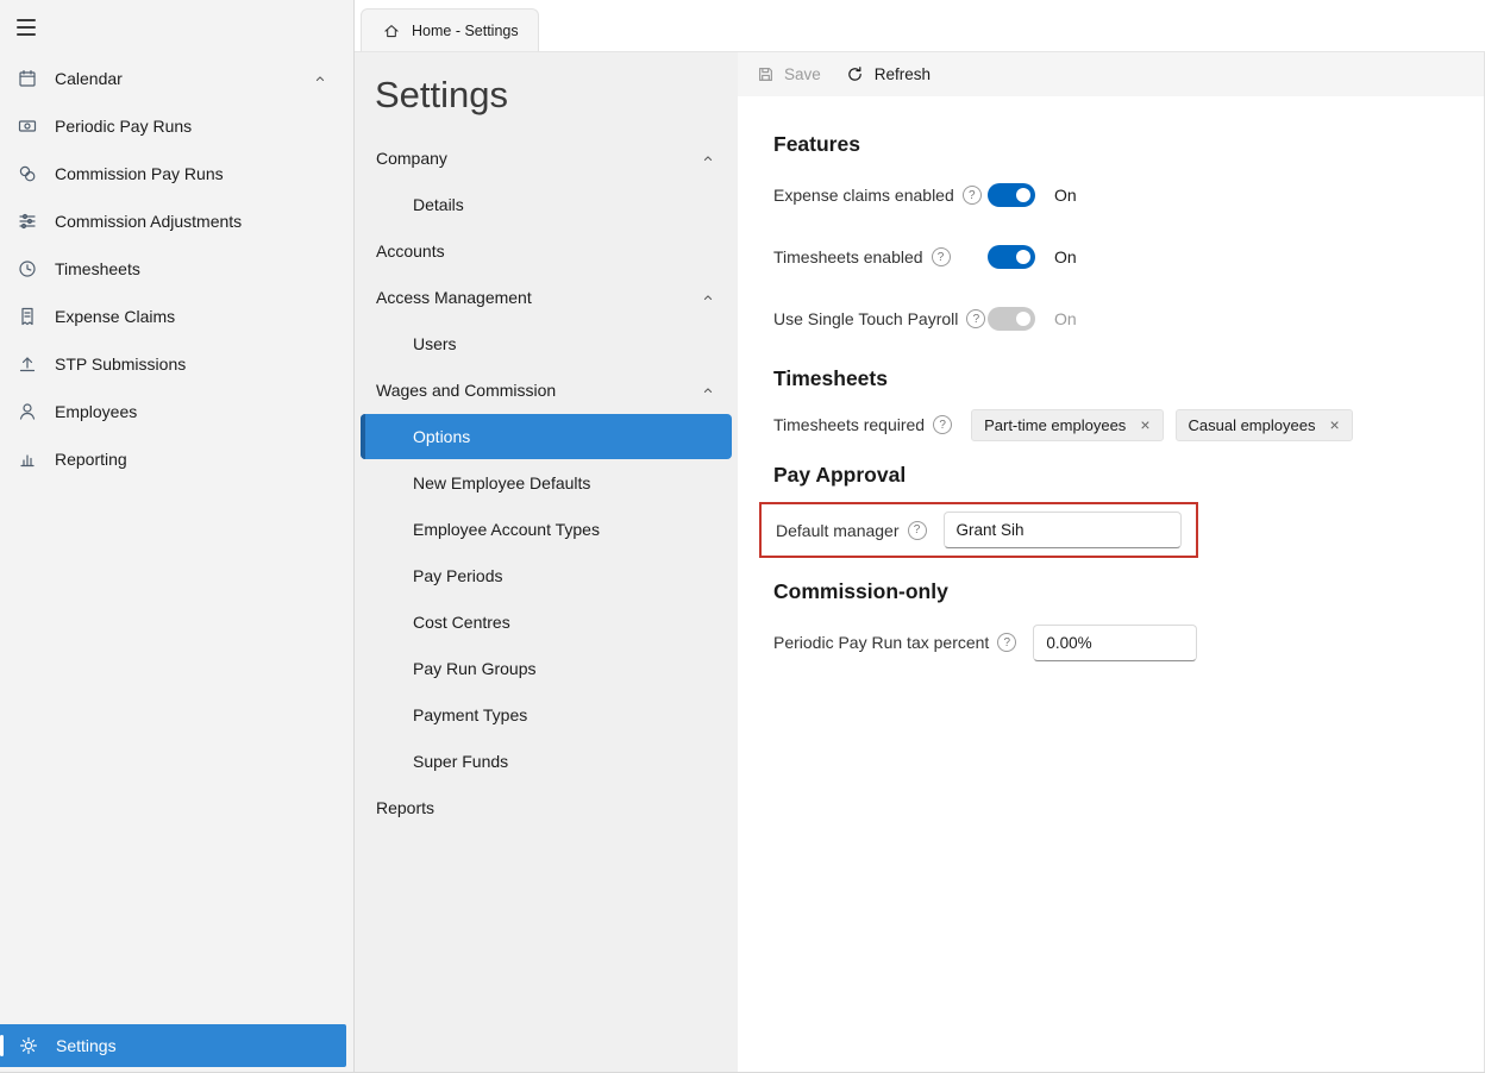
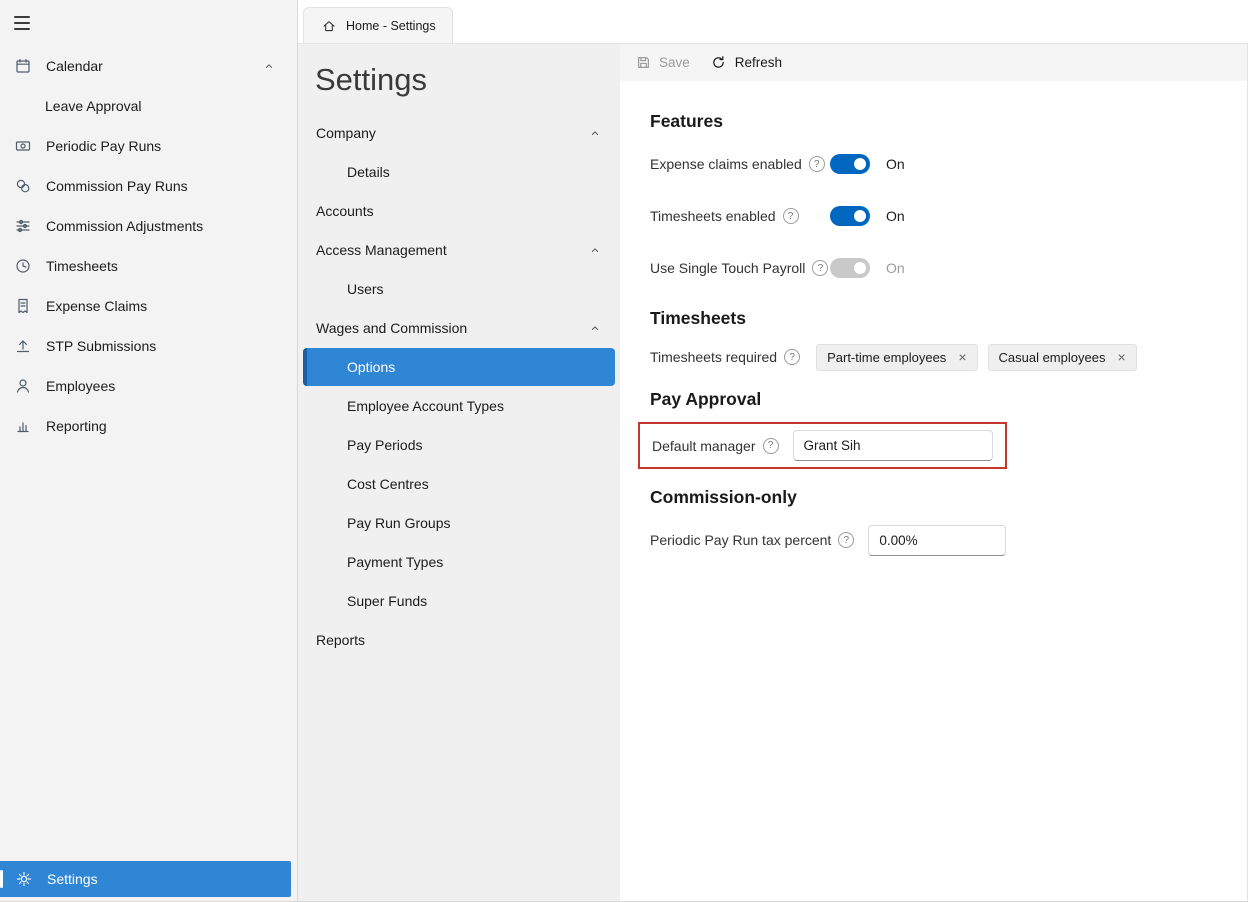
  Calendar
+ Leave Approval
  Periodic Pay Runs
  Commission Pay Runs
  Commission Adjustments
  Timesheets
  Expense Claims
  STP Submissions
  Employees
  Reporting
  Settings
  Home - Settings
  Settings
  Company
  Details
  Accounts
  Access Management
  Users
  Wages and Commission
  Options
- New Employee Defaults
  Employee Account Types
  Pay Periods
  Cost Centres
  Pay Run Groups
  Payment Types
  Super Funds
  Reports
  Save
  Refresh
  Features
  Expense claims enabled
  ?
  On
  Timesheets enabled
  ?
  On
  Use Single Touch Payroll
  ?
  On
  Timesheets
  Timesheets required
  ?
  Part-time employees
  ×
  Casual employees
  ×
  Pay Approval
  Default manager
  ?
  Grant Sih
  Commission-only
  Periodic Pay Run tax percent
  ?
  0.00%
